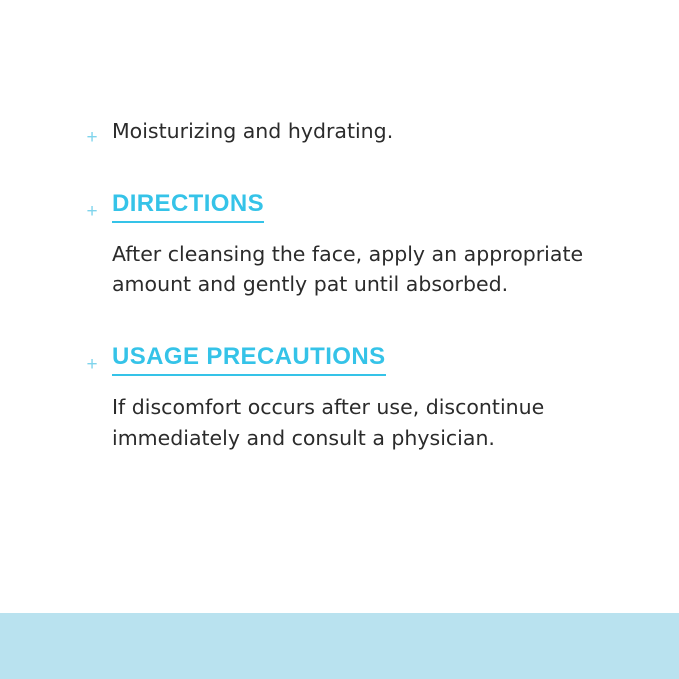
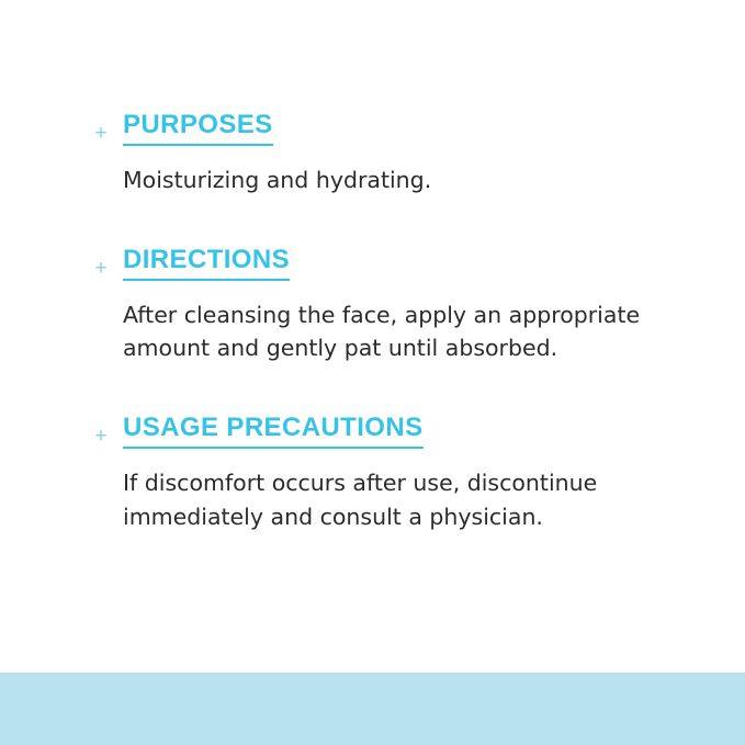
  +
+ PURPOSES
  Moisturizing and hydrating.
  +
  DIRECTIONS
  After cleansing the face, apply an appropriate amount and gently pat until absorbed.
  +
  USAGE PRECAUTIONS
  If discomfort occurs after use, discontinue immediately and consult a physician.
